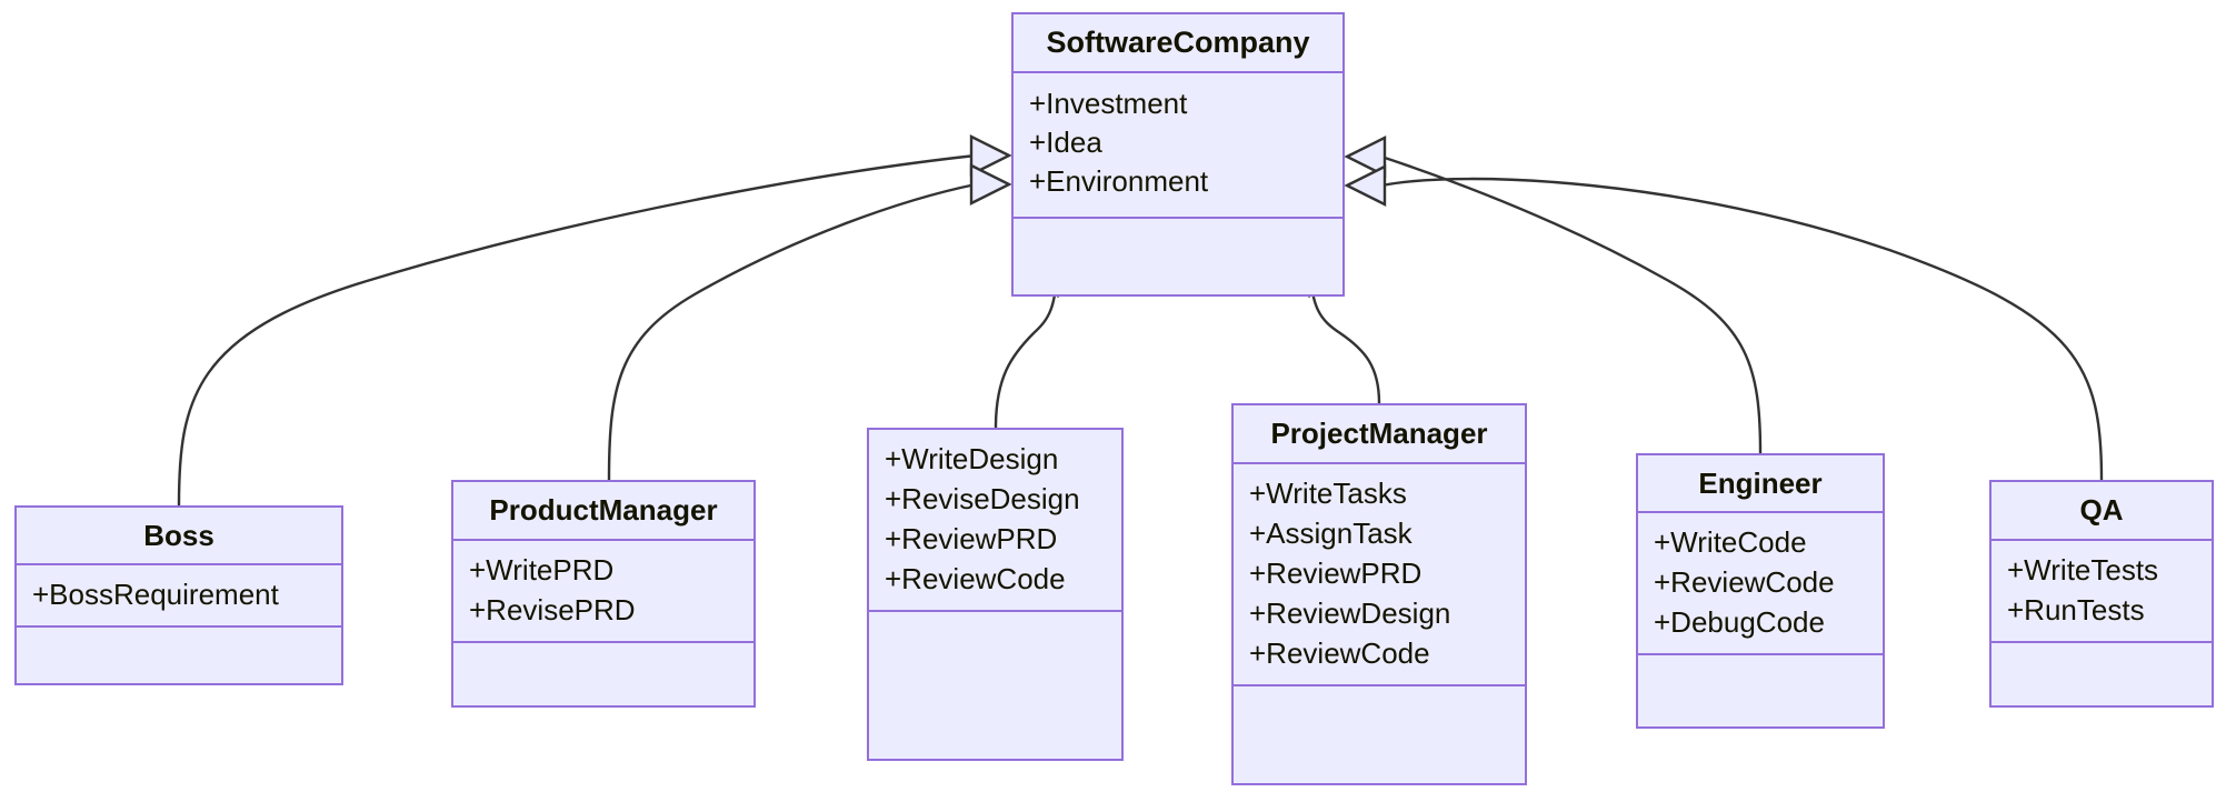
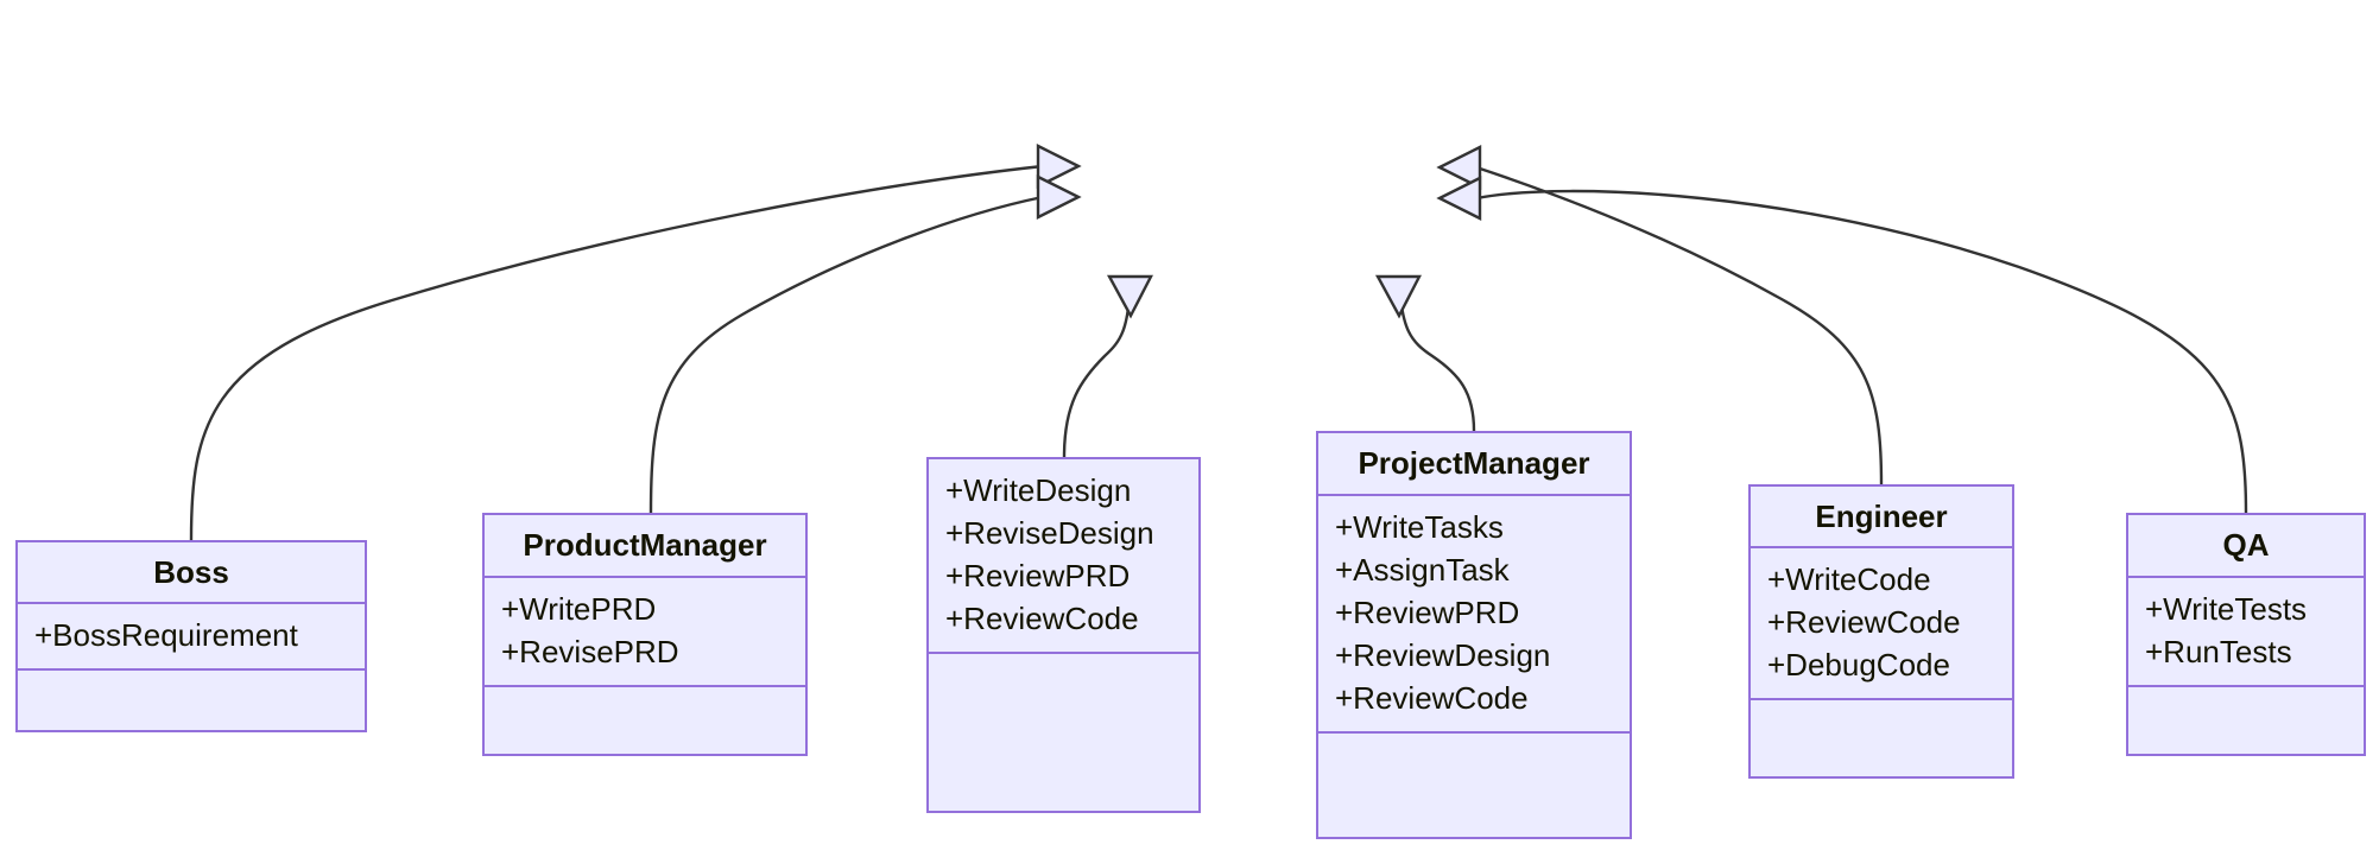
- SoftwareCompany
- +Investment
- +Idea
- +Environment
  Boss
  +BossRequirement
  ProductManager
  +WritePRD
  +RevisePRD
  +WriteDesign
  +ReviseDesign
  +ReviewPRD
  +ReviewCode
  ProjectManager
  +WriteTasks
  +AssignTask
  +ReviewPRD
  +ReviewDesign
  +ReviewCode
  Engineer
  +WriteCode
  +ReviewCode
  +DebugCode
  QA
  +WriteTests
  +RunTests
